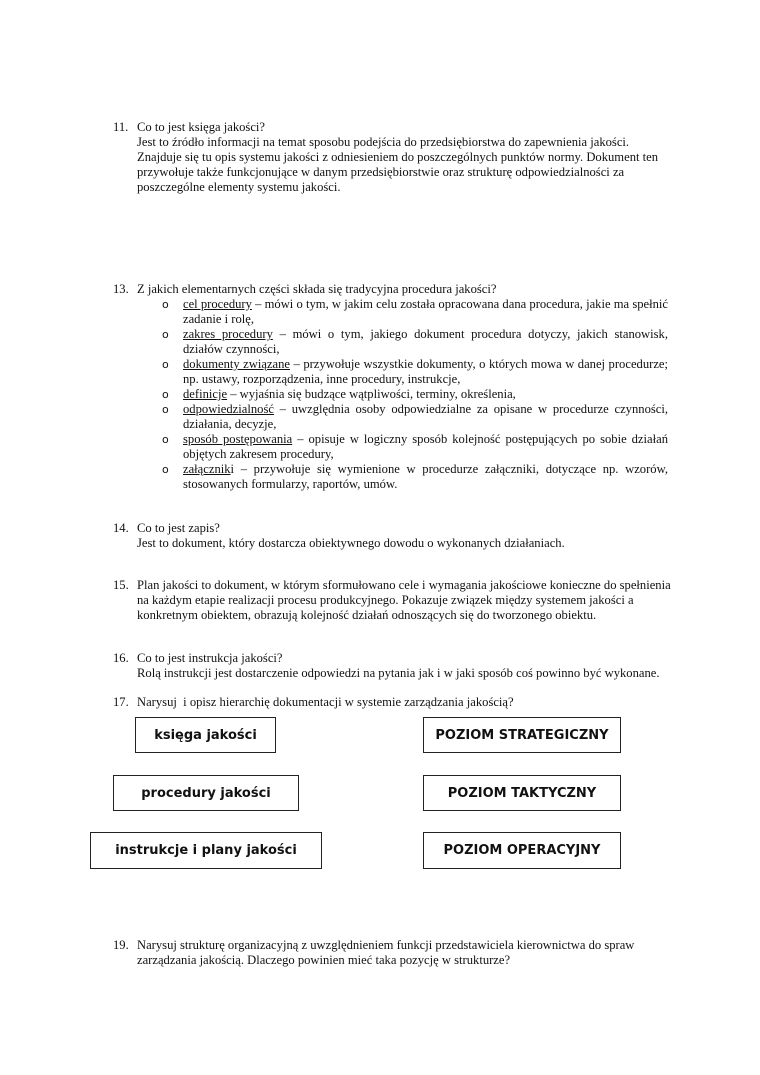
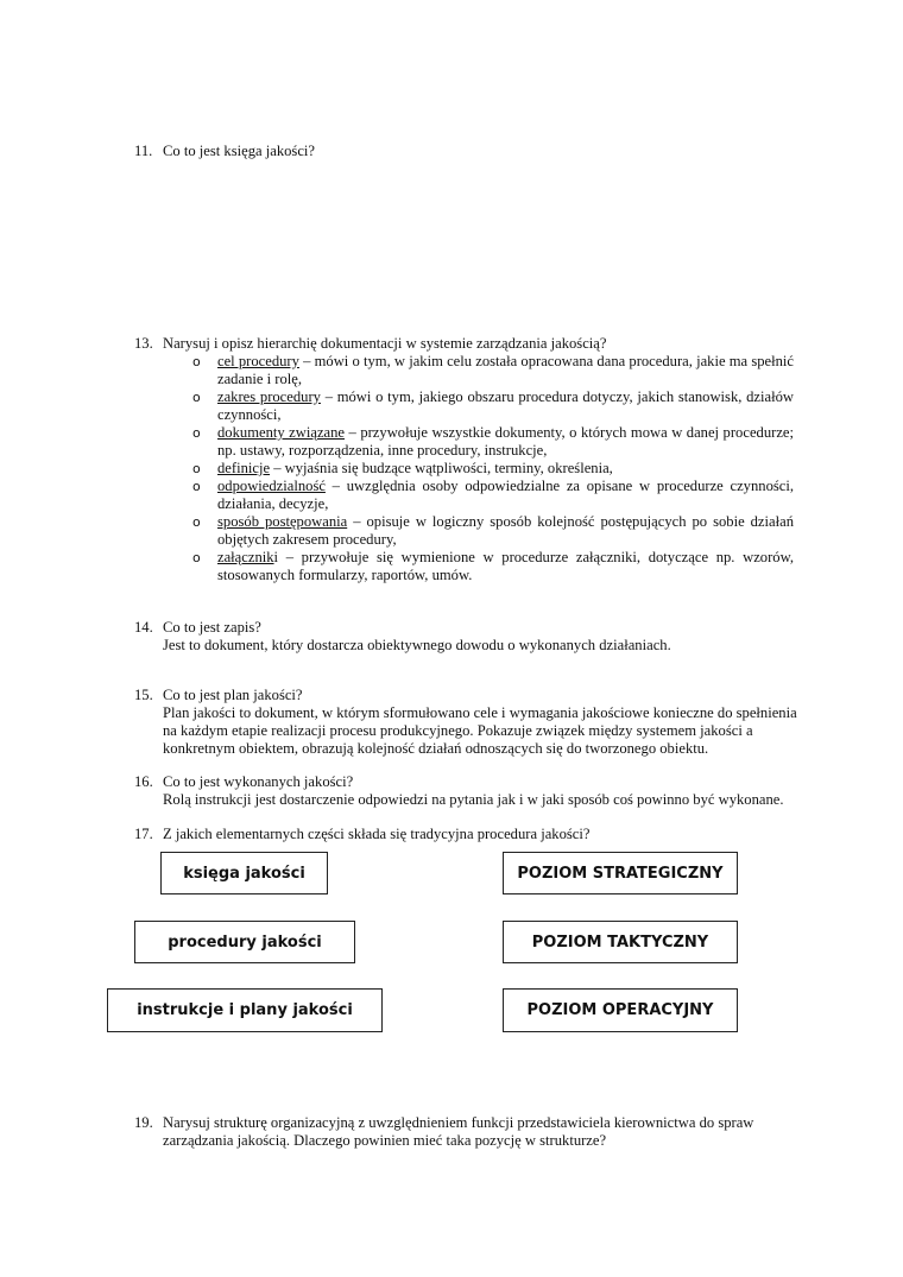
  11.
  Co to jest księga jakości?
- Jest to źródło informacji na temat sposobu podejścia do przedsiębiorstwa do zapewnienia jakości. Znajduje się tu opis systemu jakości z odniesieniem do poszczególnych punktów normy. Dokument ten przywołuje także funkcjonujące w danym przedsiębiorstwie oraz strukturę odpowiedzialności za poszczególne elementy systemu jakości.
  13.
- Z jakich elementarnych części składa się tradycyjna procedura jakości?
+ Narysuj i opisz hierarchię dokumentacji w systemie zarządzania jakością?
  o
  cel procedury – mówi o tym, w jakim celu została opracowana dana procedura, jakie ma spełnić zadanie i rolę,
  o
- zakres procedury – mówi o tym, jakiego dokument procedura dotyczy, jakich stanowisk, działów czynności,
+ zakres procedury – mówi o tym, jakiego obszaru procedura dotyczy, jakich stanowisk, działów czynności,
  o
  dokumenty związane – przywołuje wszystkie dokumenty, o których mowa w danej procedurze; np. ustawy, rozporządzenia, inne procedury, instrukcje,
  o
  definicje – wyjaśnia się budzące wątpliwości, terminy, określenia,
  o
  odpowiedzialność – uwzględnia osoby odpowiedzialne za opisane w procedurze czynności, działania, decyzje,
  o
  sposób postępowania – opisuje w logiczny sposób kolejność postępujących po sobie działań objętych zakresem procedury,
  o
  załączniki – przywołuje się wymienione w procedurze załączniki, dotyczące np. wzorów, stosowanych formularzy, raportów, umów.
  14.
  Co to jest zapis?
  Jest to dokument, który dostarcza obiektywnego dowodu o wykonanych działaniach.
  15.
+ Co to jest plan jakości?
  Plan jakości to dokument, w którym sformułowano cele i wymagania jakościowe konieczne do spełnienia na każdym etapie realizacji procesu produkcyjnego. Pokazuje związek między systemem jakości a konkretnym obiektem, obrazują kolejność działań odnoszących się do tworzonego obiektu.
  16.
- Co to jest instrukcja jakości?
+ Co to jest wykonanych jakości?
  Rolą instrukcji jest dostarczenie odpowiedzi na pytania jak i w jaki sposób coś powinno być wykonane.
  17.
- Narysuj i opisz hierarchię dokumentacji w systemie zarządzania jakością?
+ Z jakich elementarnych części składa się tradycyjna procedura jakości?
  księga jakości
  procedury jakości
  instrukcje i plany jakości
  POZIOM STRATEGICZNY
  POZIOM TAKTYCZNY
  POZIOM OPERACYJNY
  19.
  Narysuj strukturę organizacyjną z uwzględnieniem funkcji przedstawiciela kierownictwa do spraw zarządzania jakością. Dlaczego powinien mieć taka pozycję w strukturze?
